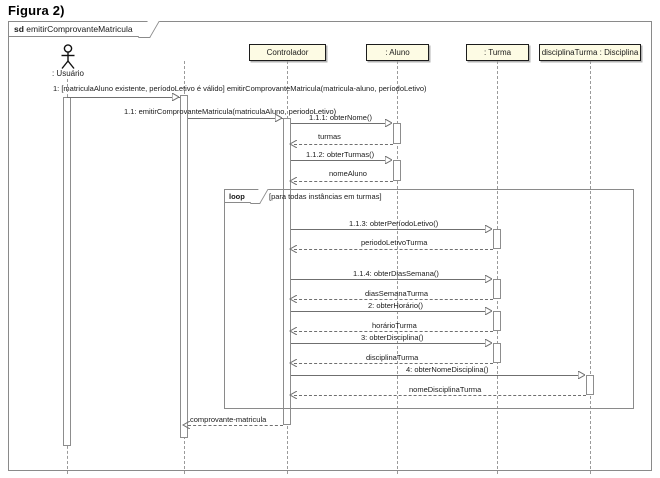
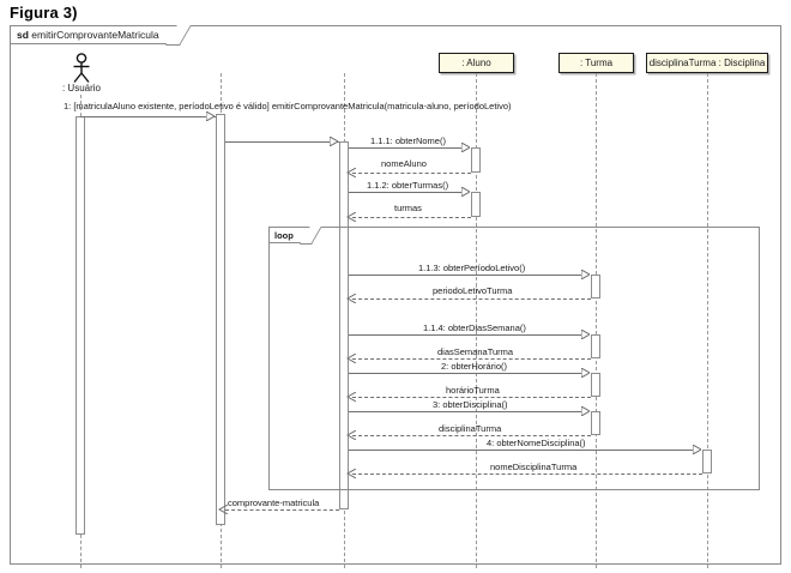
- Figura 2)
+ Figura 3)
  sd emitirComprovanteMatricula
  : Usuário
- Controlador
  : Aluno
  : Turma
  disciplinaTurma : Disciplina
  loop
- [para todas instâncias em turmas]
  1: [matriculaAluno existente, períodoLetivo é válido] emitirComprovanteMatricula(matricula-aluno, períodoLetivo)
- 1.1: emitirComprovanteMatricula(matriculaAluno, periodoLetivo)
  1.1.1: obterNome()
- turmas
+ nomeAluno
  1.1.2: obterTurmas()
- nomeAluno
+ turmas
  1.1.3: obterPeríodoLetivo()
  periodoLetivoTurma
  1.1.4: obterDiasSemana()
  diasSemanaTurma
  2: obterHorário()
  horárioTurma
  3: obterDisciplina()
  disciplinaTurma
  4: obterNomeDisciplina()
  nomeDisciplinaTurma
  comprovante-matricula
